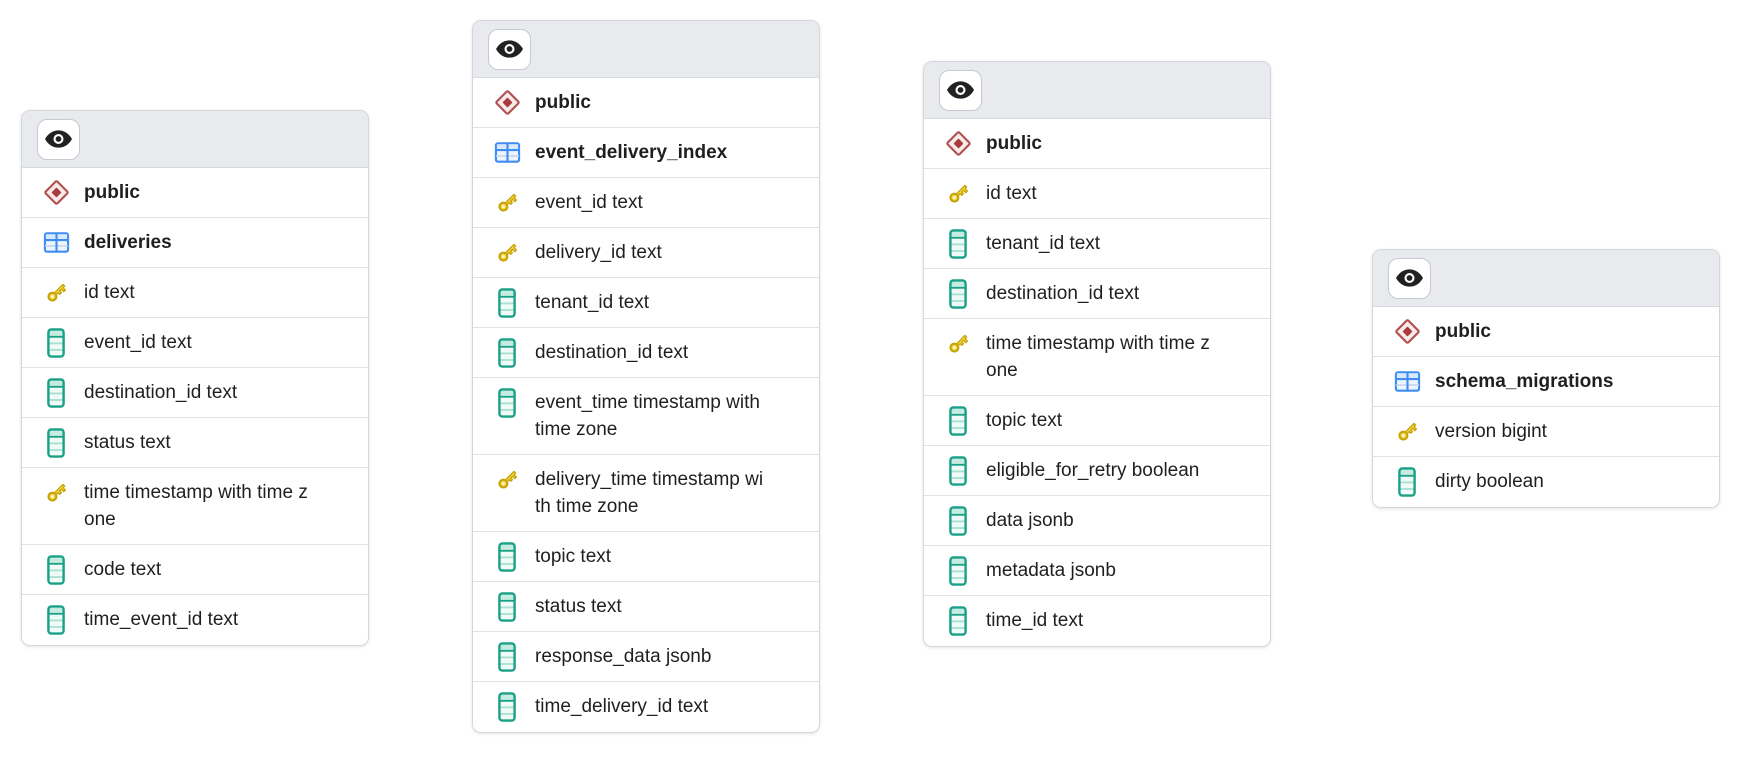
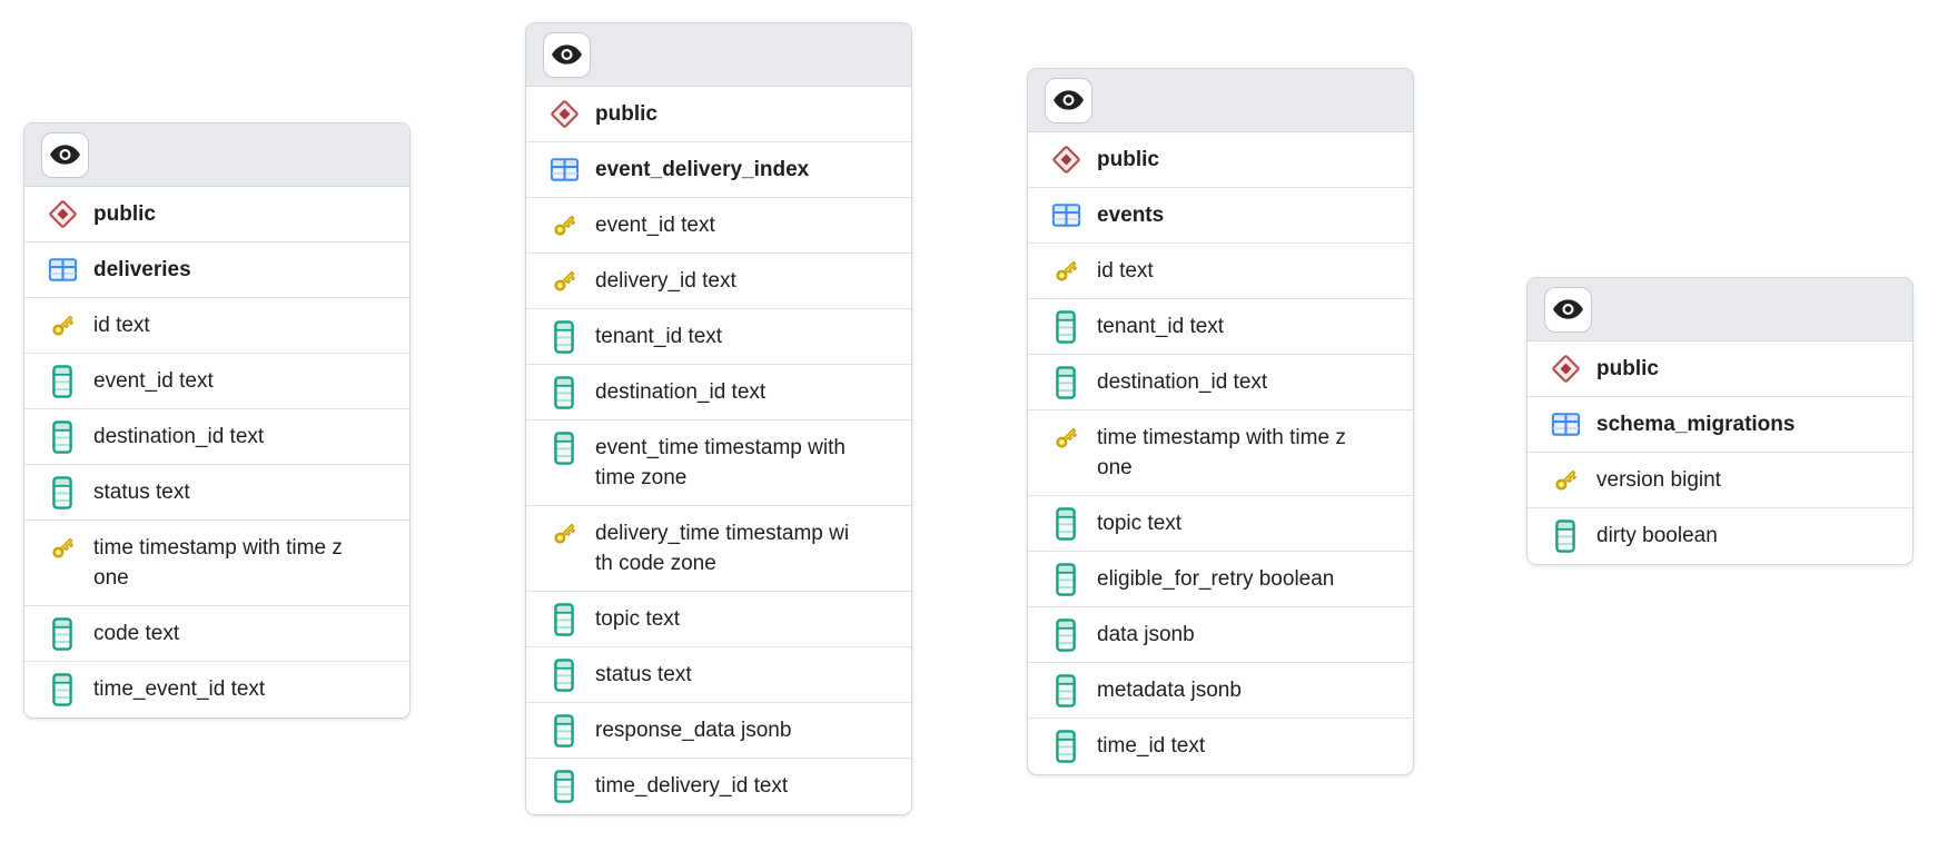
  public
  deliveries
  id text
  event_id text
  destination_id text
  status text
  time timestamp with time zone
  code text
  time_event_id text
  public
  event_delivery_index
  event_id text
  delivery_id text
  tenant_id text
  destination_id text
  event_time timestamp with time zone
- delivery_time timestamp with time zone
+ delivery_time timestamp with code zone
  topic text
  status text
  response_data jsonb
  time_delivery_id text
  public
+ events
  id text
  tenant_id text
  destination_id text
  time timestamp with time zone
  topic text
  eligible_for_retry boolean
  data jsonb
  metadata jsonb
  time_id text
  public
  schema_migrations
  version bigint
  dirty boolean
